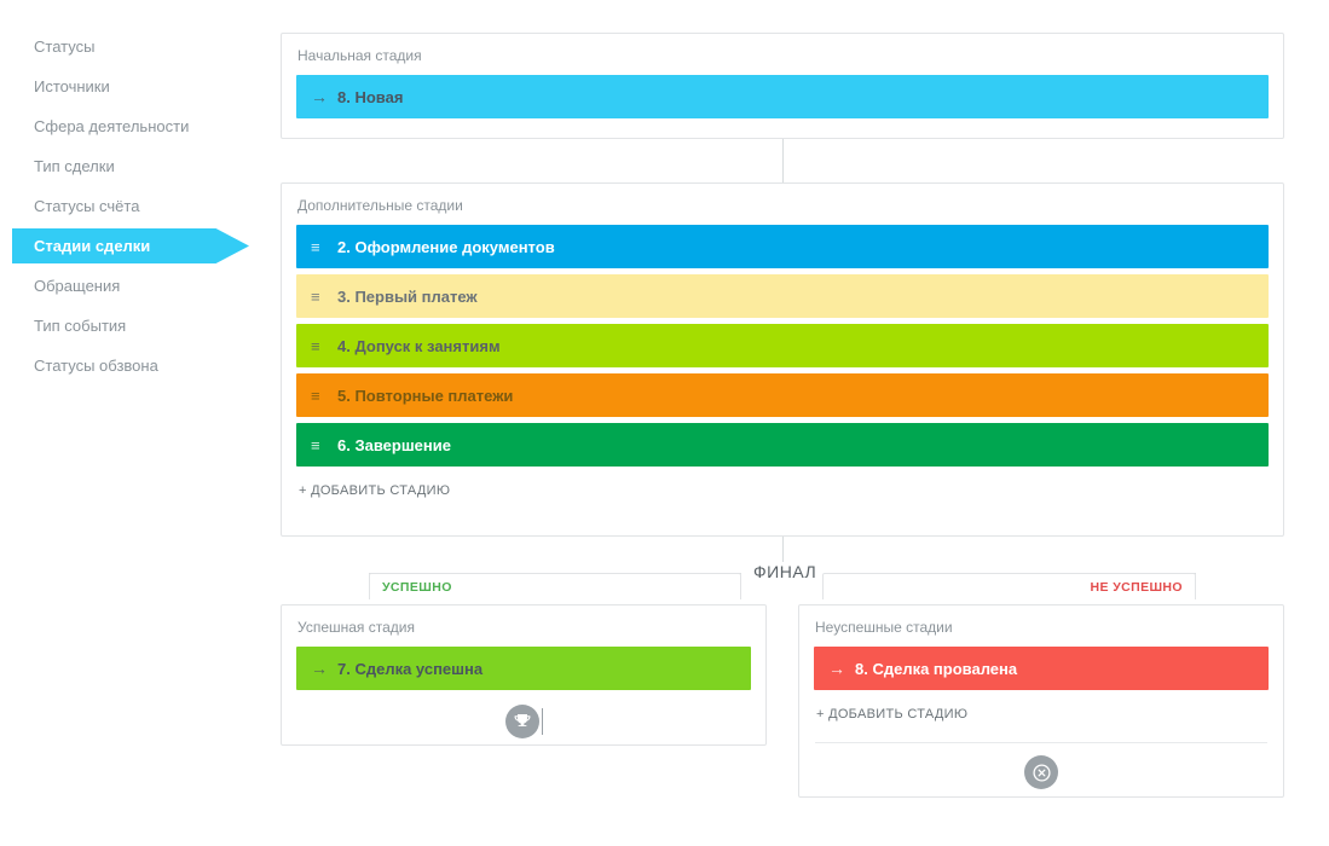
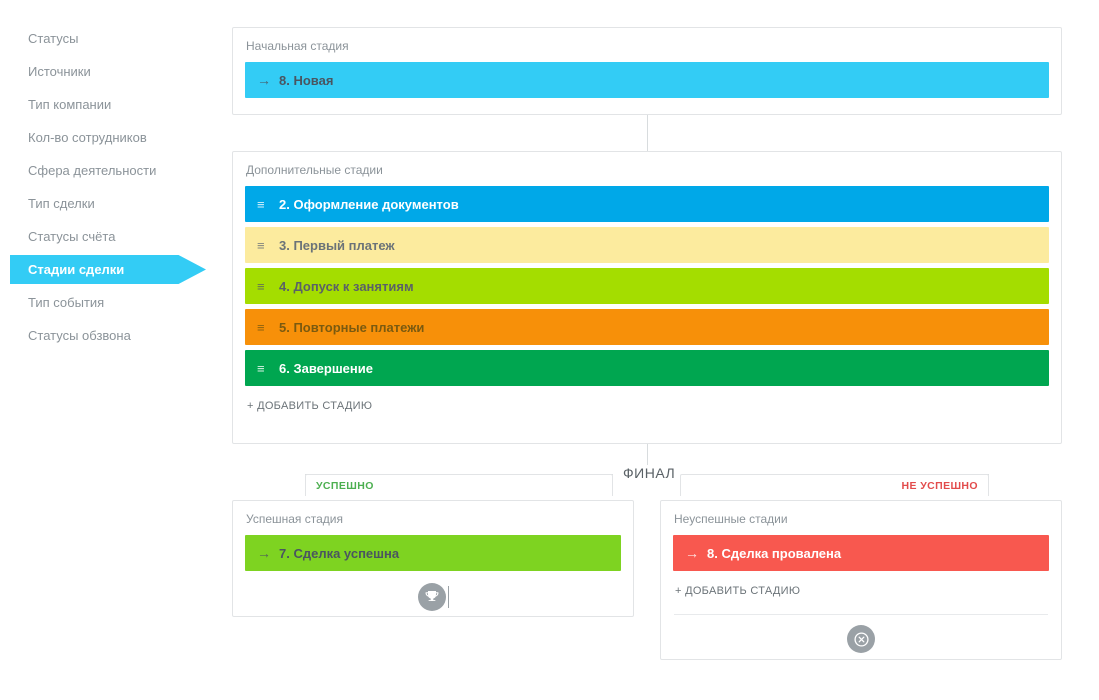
  Статусы
  Источники
+ Тип компании
+ Кол-во сотрудников
  Сфера деятельности
  Тип сделки
  Статусы счёта
  Стадии сделки
- Обращения
  Тип события
  Статусы обзвона
  Начальная стадия
  →
  8. Новая
  Дополнительные стадии
  ≡
  2. Оформление документов
  ≡
  3. Первый платеж
  ≡
  4. Допуск к занятиям
  ≡
  5. Повторные платежи
  ≡
  6. Завершение
  + ДОБАВИТЬ СТАДИЮ
  ФИНАЛ
  УСПЕШНО
  НЕ УСПЕШНО
  Успешная стадия
  →
  7. Сделка успешна
  Неуспешные стадии
  →
  8. Сделка провалена
  + ДОБАВИТЬ СТАДИЮ
